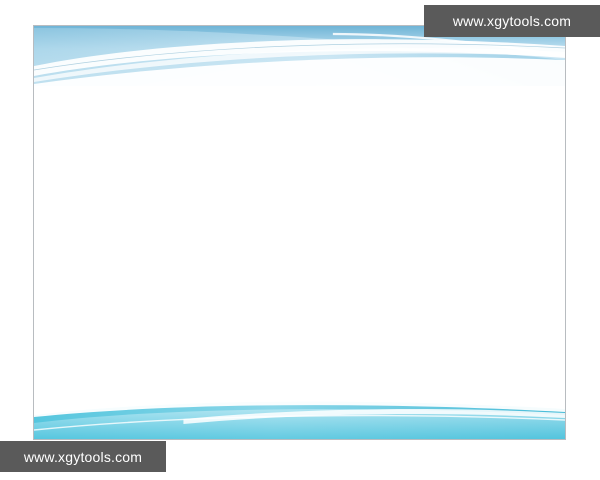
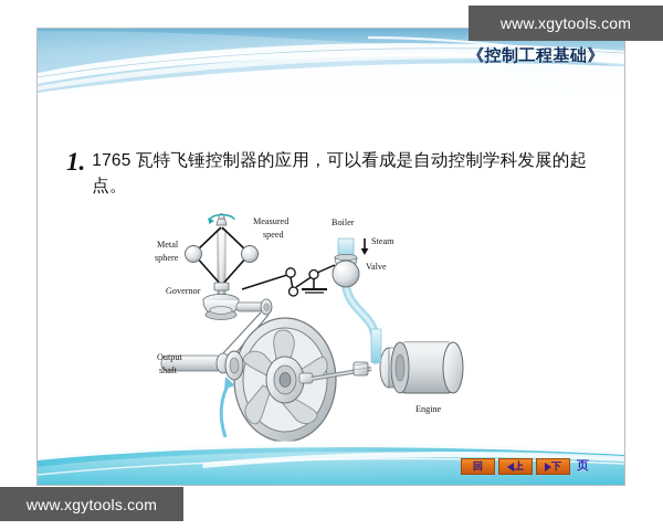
+ 《控制工程基础》
+ 1.
+ 1765 瓦特飞锤控制器的应用，可以看成是自动控制学科发展的起点。
+ Measured
+ speed
+ Metal
+ sphere
+ Governor
+ Boiler
+ Steam
+ Valve
+ Output
+ shaft
+ Engine
+ 回
+ 上
+ 下
+ 页
  www.xgytools.com
  www.xgytools.com
